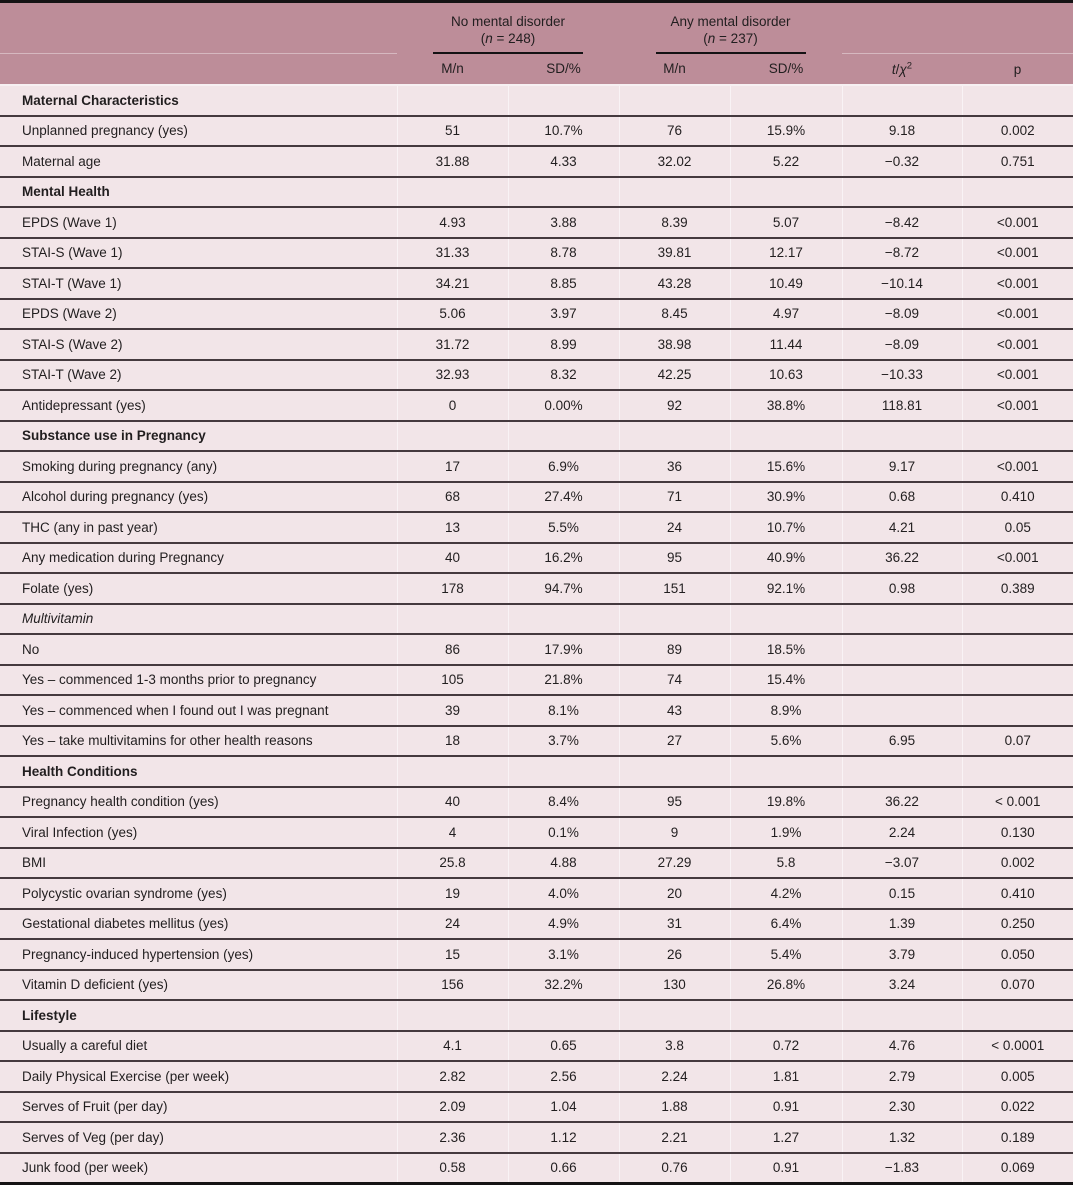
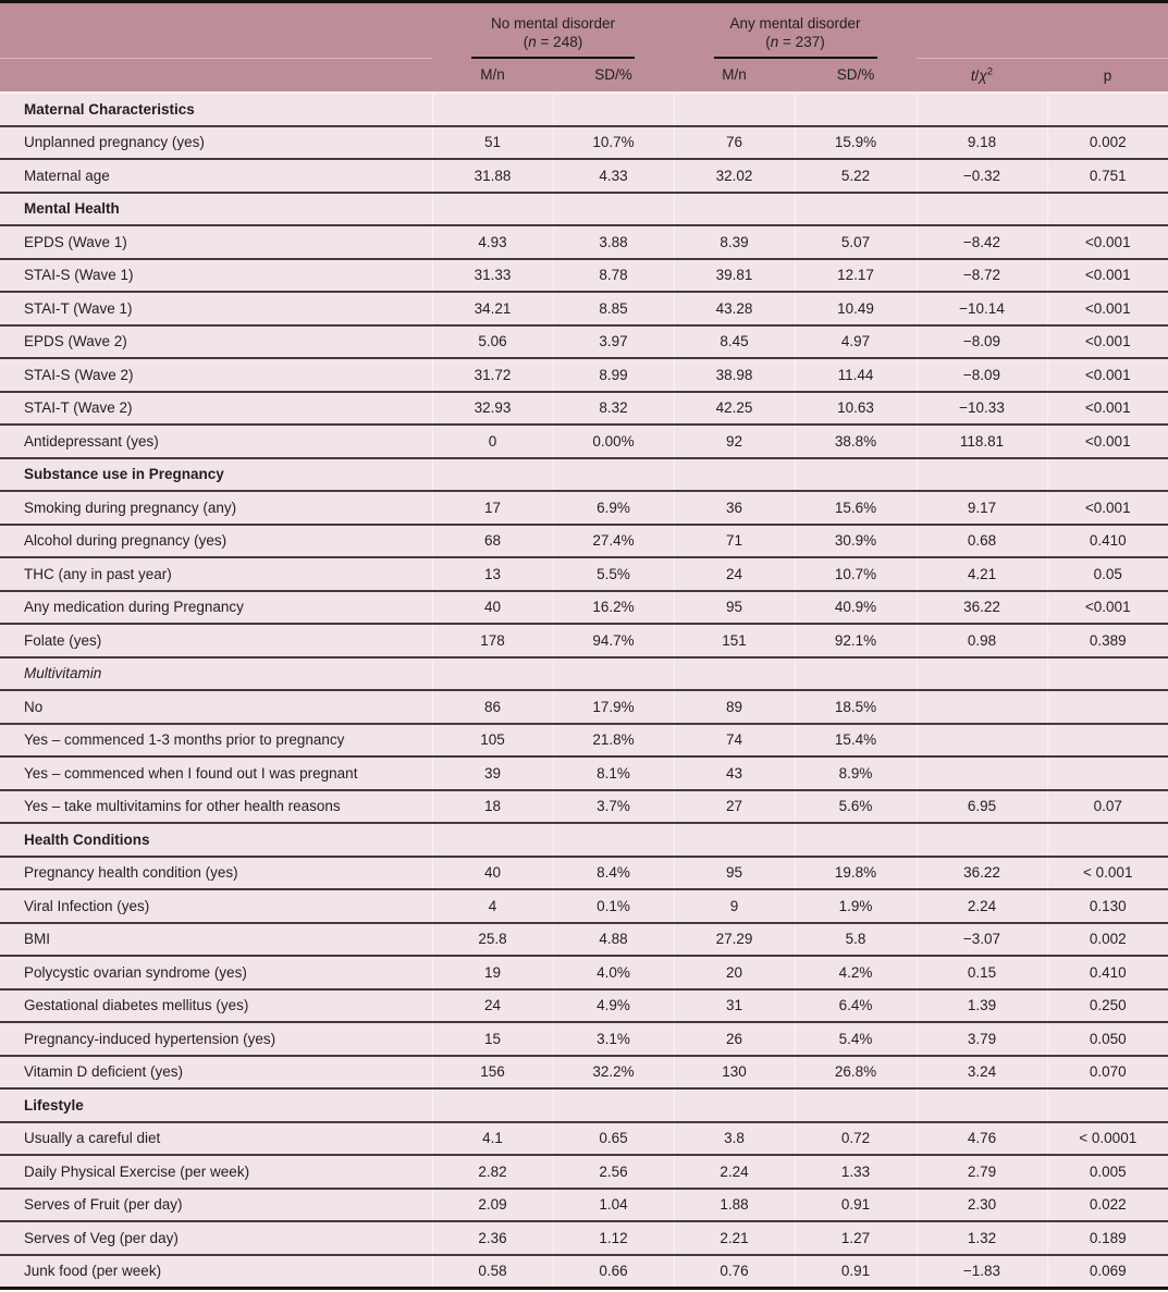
  	No mental disorder (n = 248)	Any mental disorder (n = 237)
  	M/n	SD/%	M/n	SD/%	t/χ2	p
  Maternal Characteristics
  Unplanned pregnancy (yes)	51	10.7%	76	15.9%	9.18	0.002
  Maternal age	31.88	4.33	32.02	5.22	−0.32	0.751
  Mental Health
  EPDS (Wave 1)	4.93	3.88	8.39	5.07	−8.42	<0.001
  STAI-S (Wave 1)	31.33	8.78	39.81	12.17	−8.72	<0.001
  STAI-T (Wave 1)	34.21	8.85	43.28	10.49	−10.14	<0.001
  EPDS (Wave 2)	5.06	3.97	8.45	4.97	−8.09	<0.001
  STAI-S (Wave 2)	31.72	8.99	38.98	11.44	−8.09	<0.001
  STAI-T (Wave 2)	32.93	8.32	42.25	10.63	−10.33	<0.001
  Antidepressant (yes)	0	0.00%	92	38.8%	118.81	<0.001
  Substance use in Pregnancy
  Smoking during pregnancy (any)	17	6.9%	36	15.6%	9.17	<0.001
  Alcohol during pregnancy (yes)	68	27.4%	71	30.9%	0.68	0.410
  THC (any in past year)	13	5.5%	24	10.7%	4.21	0.05
  Any medication during Pregnancy	40	16.2%	95	40.9%	36.22	<0.001
  Folate (yes)	178	94.7%	151	92.1%	0.98	0.389
  Multivitamin
  No	86	17.9%	89	18.5%
  Yes – commenced 1-3 months prior to pregnancy	105	21.8%	74	15.4%
  Yes – commenced when I found out I was pregnant	39	8.1%	43	8.9%
  Yes – take multivitamins for other health reasons	18	3.7%	27	5.6%	6.95	0.07
  Health Conditions
  Pregnancy health condition (yes)	40	8.4%	95	19.8%	36.22	< 0.001
  Viral Infection (yes)	4	0.1%	9	1.9%	2.24	0.130
  BMI	25.8	4.88	27.29	5.8	−3.07	0.002
  Polycystic ovarian syndrome (yes)	19	4.0%	20	4.2%	0.15	0.410
  Gestational diabetes mellitus (yes)	24	4.9%	31	6.4%	1.39	0.250
  Pregnancy-induced hypertension (yes)	15	3.1%	26	5.4%	3.79	0.050
  Vitamin D deficient (yes)	156	32.2%	130	26.8%	3.24	0.070
  Lifestyle
  Usually a careful diet	4.1	0.65	3.8	0.72	4.76	< 0.0001
- Daily Physical Exercise (per week)	2.82	2.56	2.24	1.81	2.79	0.005
+ Daily Physical Exercise (per week)	2.82	2.56	2.24	1.33	2.79	0.005
  Serves of Fruit (per day)	2.09	1.04	1.88	0.91	2.30	0.022
  Serves of Veg (per day)	2.36	1.12	2.21	1.27	1.32	0.189
  Junk food (per week)	0.58	0.66	0.76	0.91	−1.83	0.069
